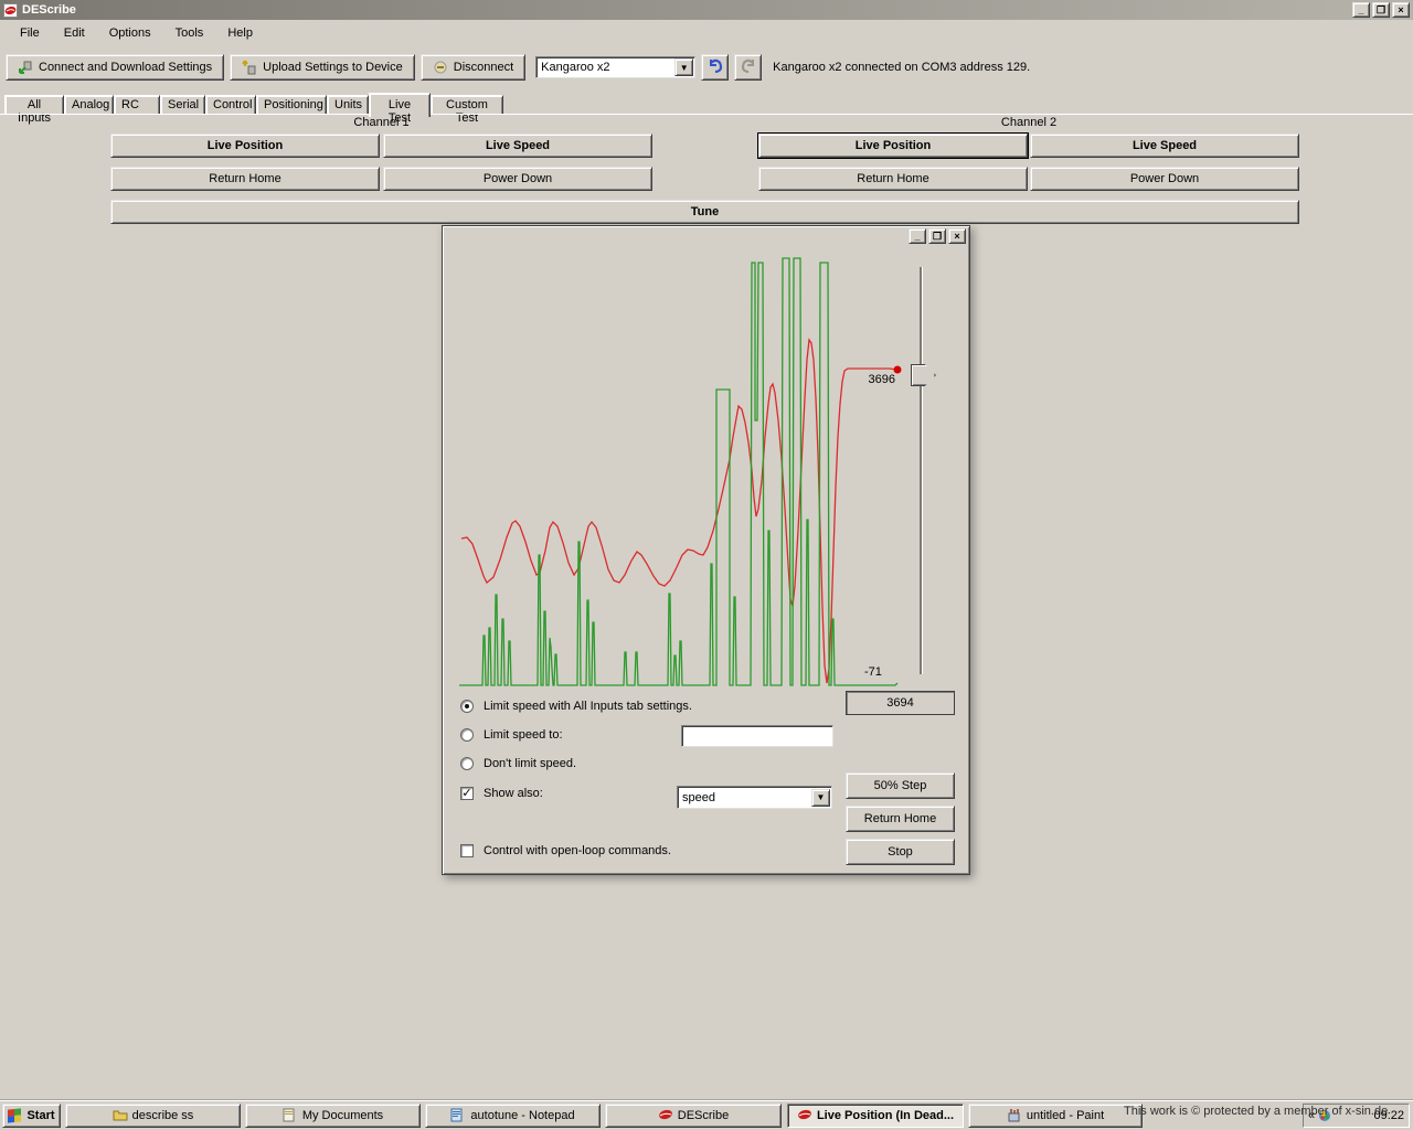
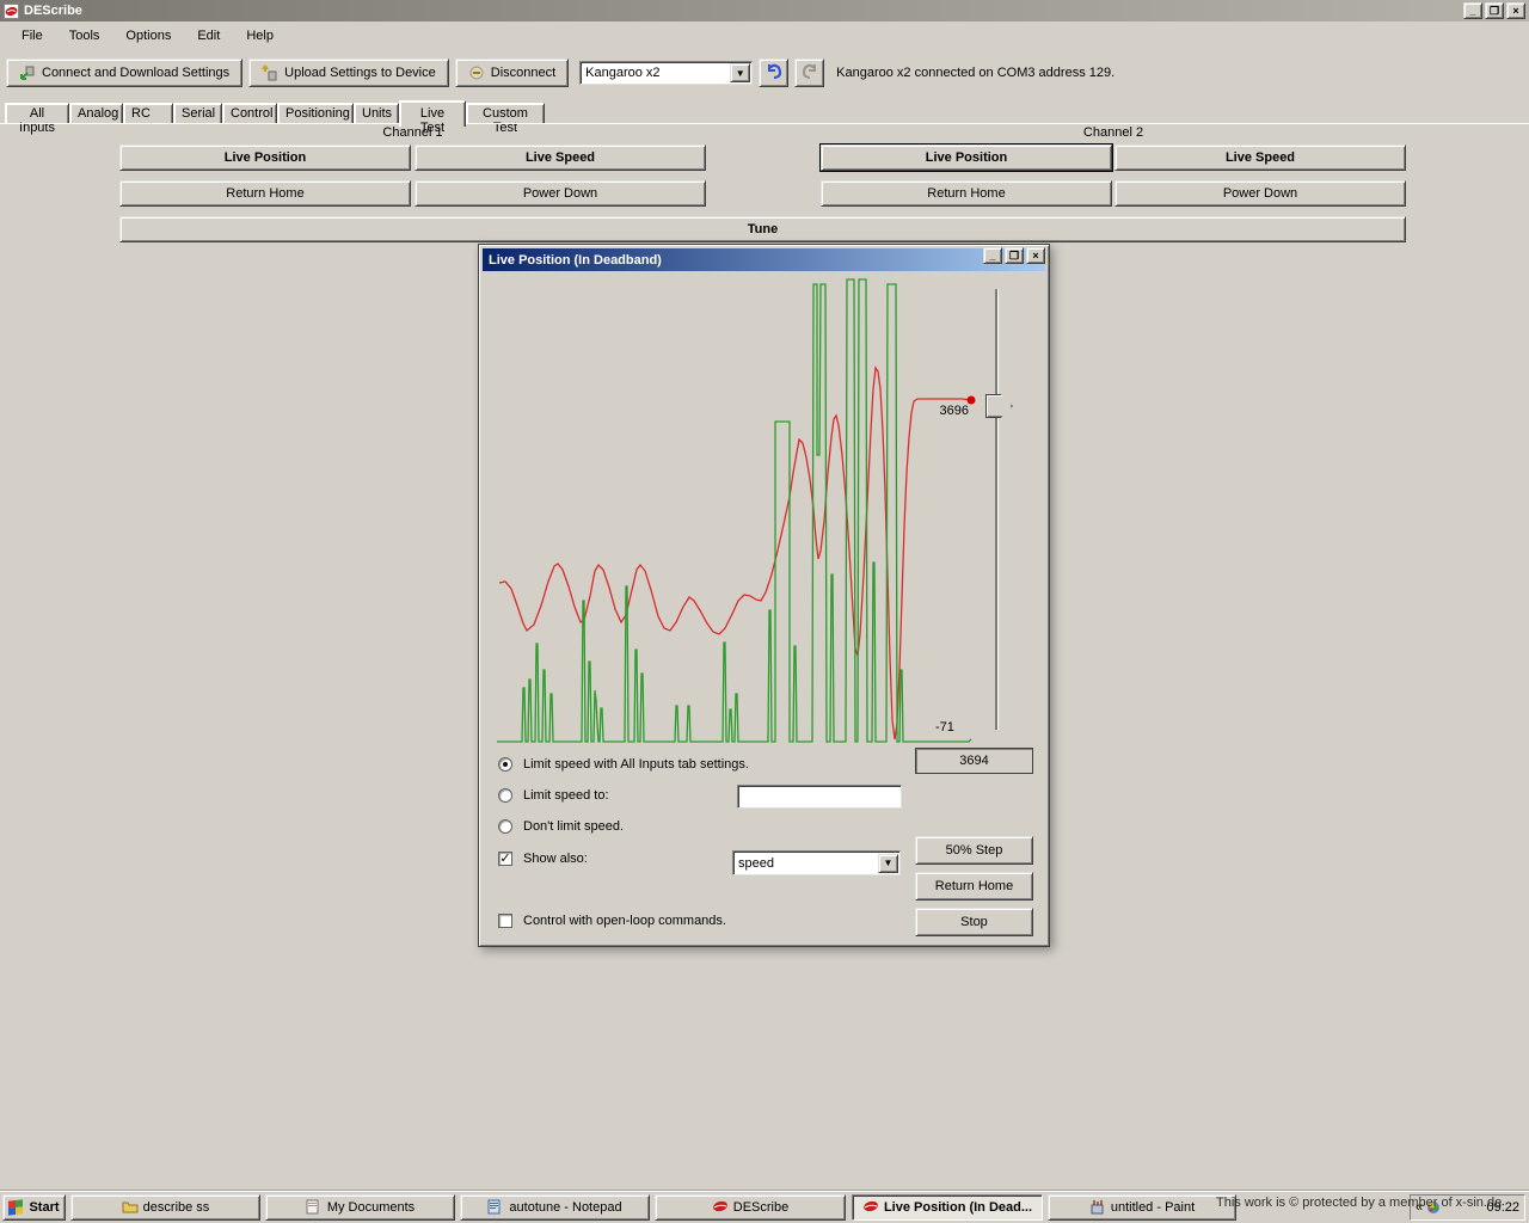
  DEScribe
  _
  ❐
  ×
  File
- Edit
+ Tools
  Options
- Tools
+ Edit
  Help
  Connect and Download Settings
  Upload Settings to Device
  Disconnect
  Kangaroo x2
  ▼
  Kangaroo x2 connected on COM3 address 129.
  All Inputs
  Analog
  RC
  Serial
  Control
  Positioning
  Units
  Live Test
  Custom Test
  Channel 2
  Live Position
  Live Speed
  Return Home
  Power Down
  Live Position
  Live Speed
  Return Home
  Power Down
  Tune
+ Live Position (In Deadband)
  _
  ❐
  ×
  3696
  -71
  3694
  Limit speed with All Inputs tab settings.
  Limit speed to:
  Don't limit speed.
  ✓
  Show also:
  speed
  ▼
  Control with open-loop commands.
  50% Step
  Return Home
  Stop
  Start
  describe ss
  My Documents
  autotune - Notepad
  DEScribe
  Live Position (In Dead...
  untitled - Paint
  «
  09:22
  This work is © protected by a member of x-sin.de
